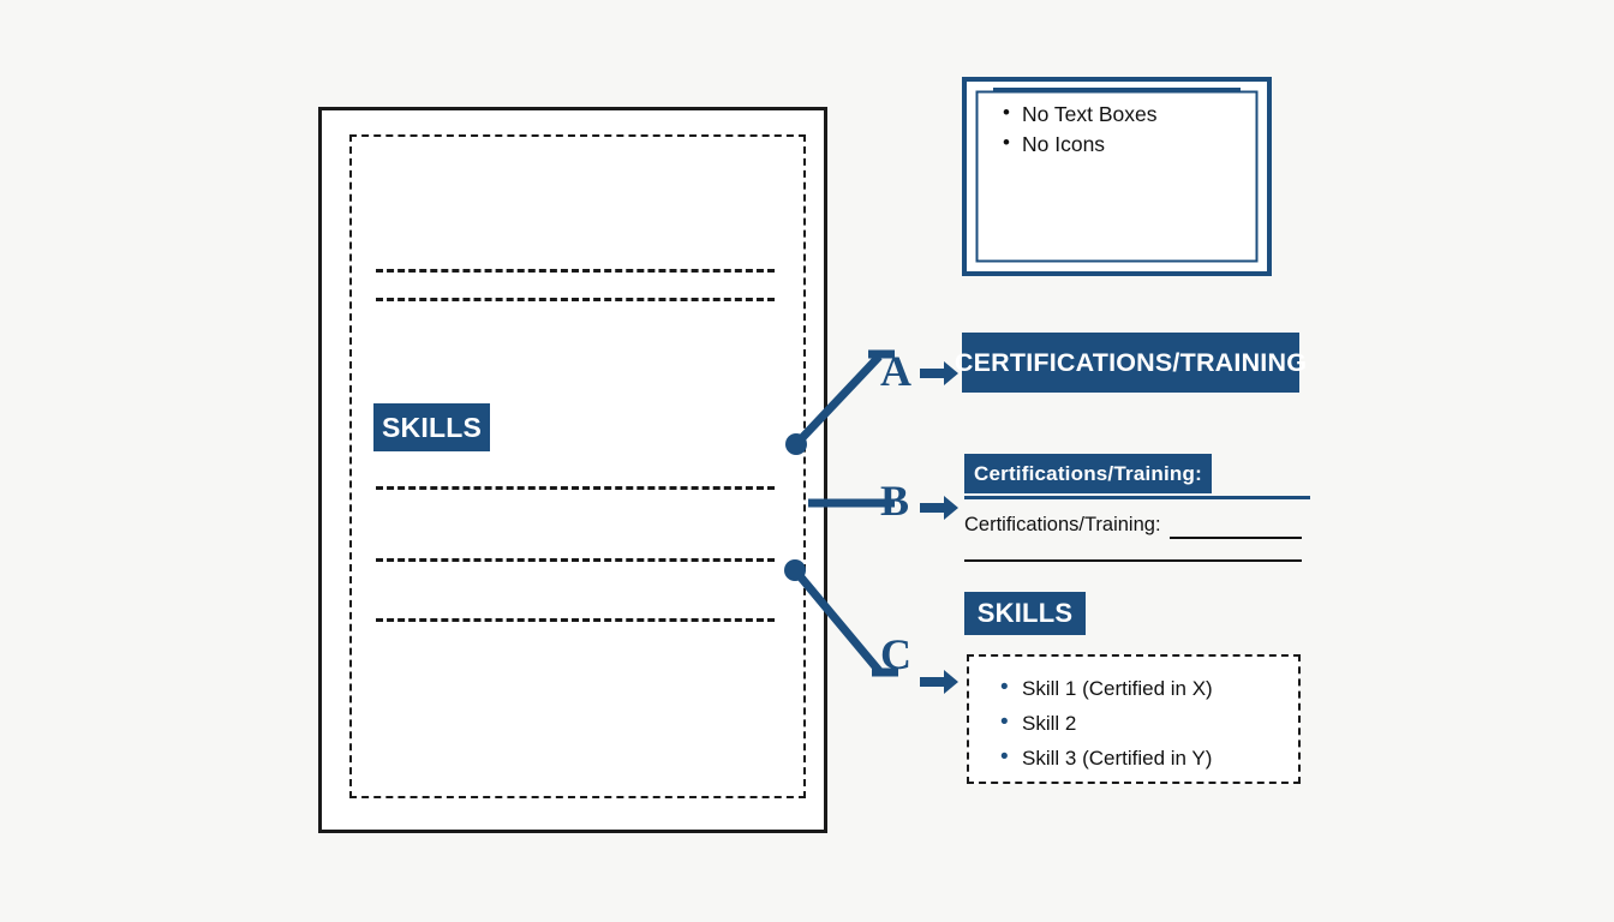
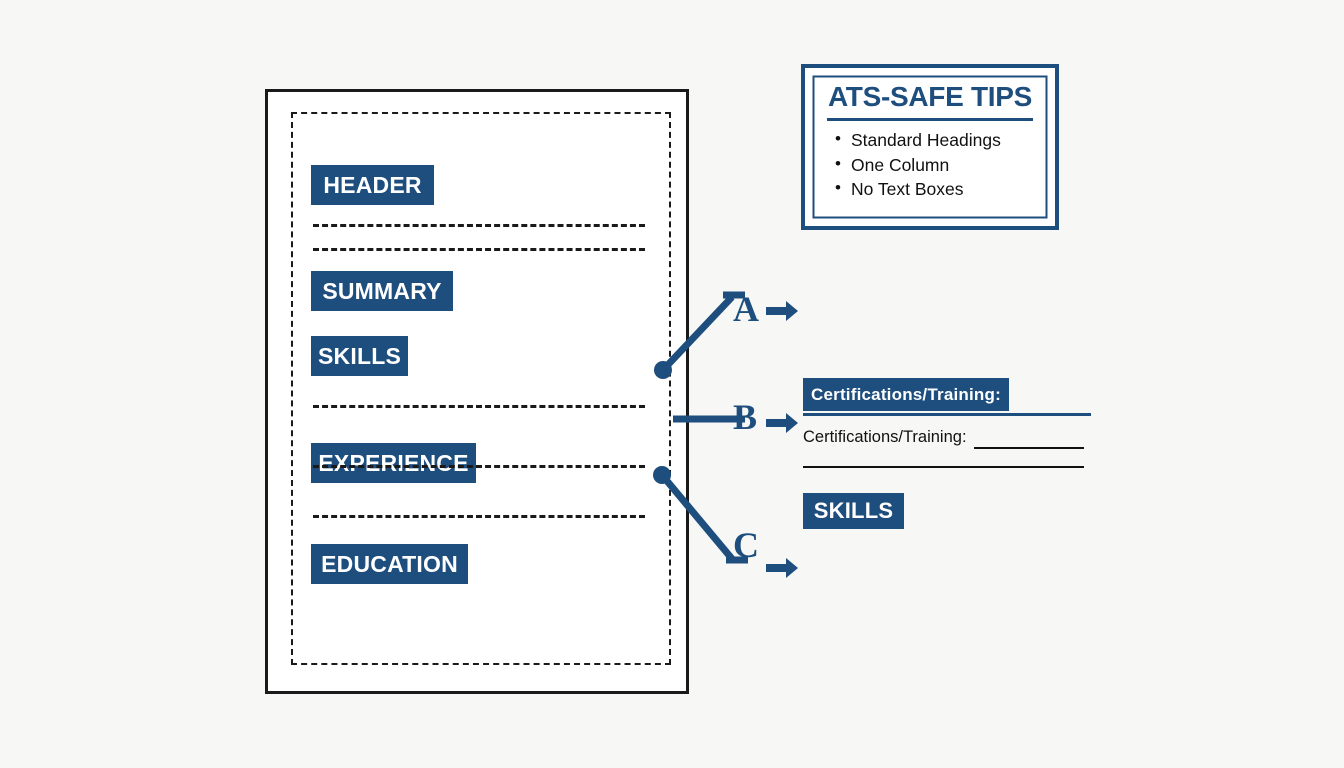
+ HEADER
+ SUMMARY
  SKILLS
+ EXPERIENCE
+ EDUCATION
+ ATS-SAFE TIPS
+ Standard Headings
+ One Column
  No Text Boxes
- No Icons
- CERTIFICATIONS/TRAINING
  Certifications/Training:
  Certifications/Training:
  SKILLS
- Skill 1 (Certified in X)
- Skill 2
- Skill 3 (Certified in Y)
  A
  B
  C
